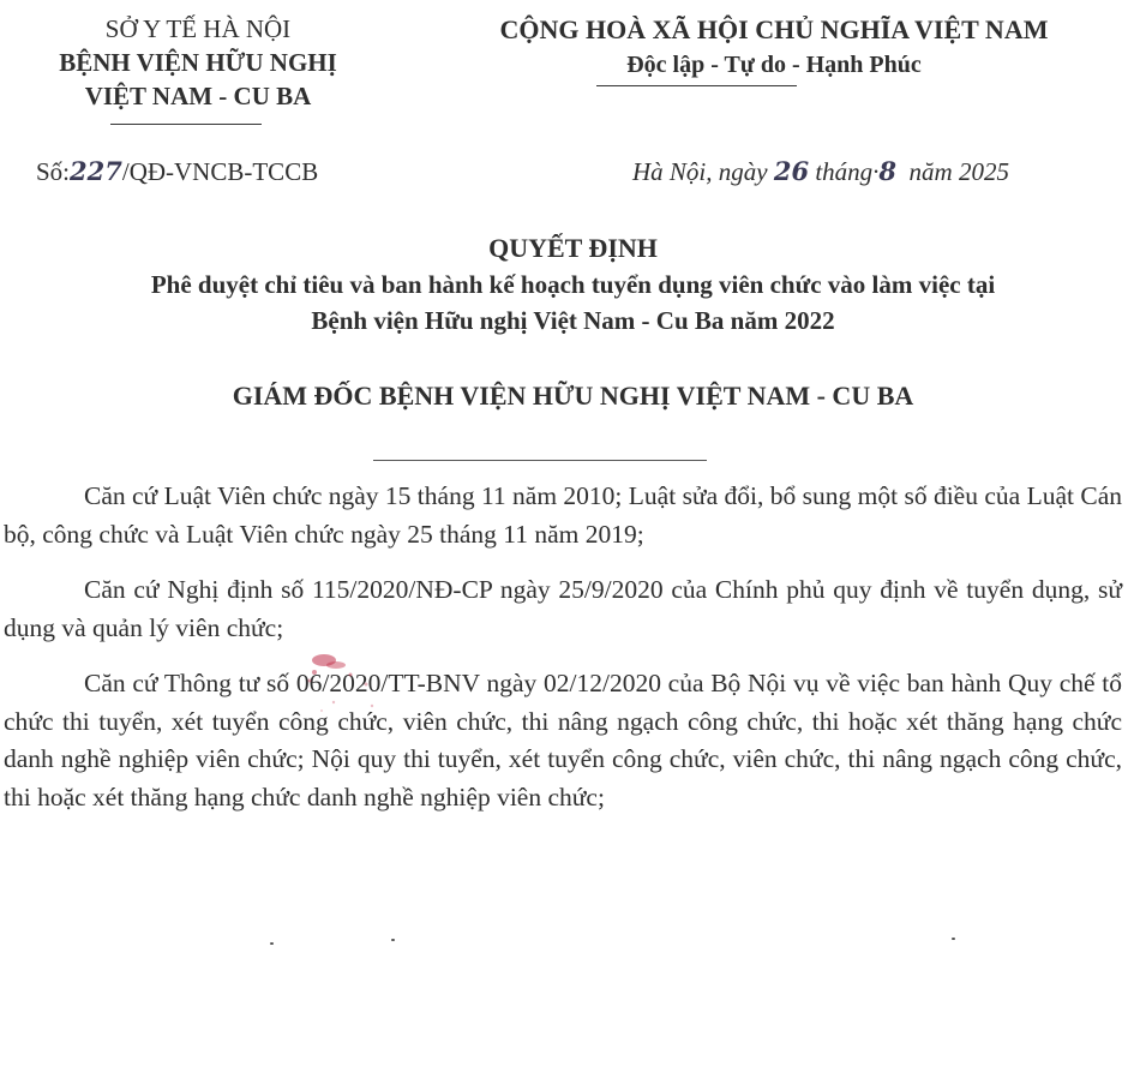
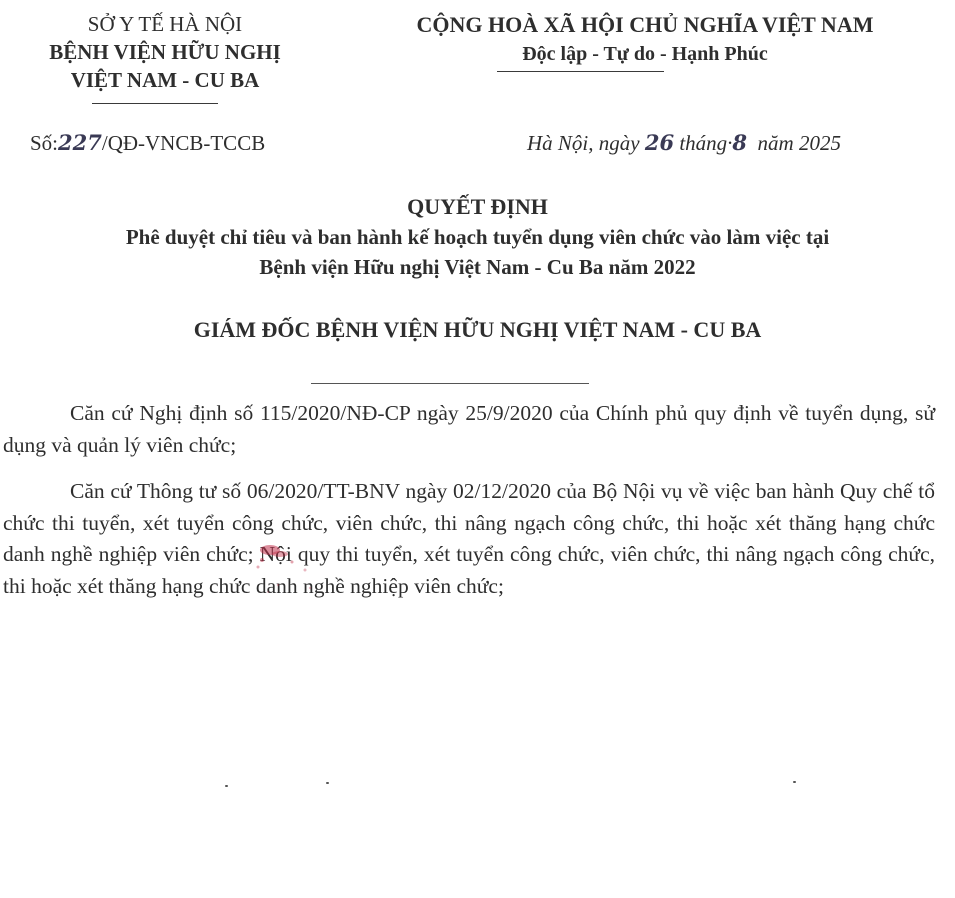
  SỞ Y TẾ HÀ NỘI
  BỆNH VIỆN HỮU NGHỊ
  VIỆT NAM - CU BA
  CỘNG HOÀ XÃ HỘI CHỦ NGHĨA VIỆT NAM
  Độc lập - Tự do - Hạnh Phúc
  Số:227/QĐ-VNCB-TCCB
  Hà Nội, ngày 26 tháng·8 năm 2025
  QUYẾT ĐỊNH
  Phê duyệt chỉ tiêu và ban hành kế hoạch tuyển dụng viên chức vào làm việc tại
  Bệnh viện Hữu nghị Việt Nam - Cu Ba năm 2022
  GIÁM ĐỐC BỆNH VIỆN HỮU NGHỊ VIỆT NAM - CU BA
- Căn cứ Luật Viên chức ngày 15 tháng 11 năm 2010; Luật sửa đổi, bổ sung một số điều của Luật Cán bộ, công chức và Luật Viên chức ngày 25 tháng 11 năm 2019;
  Căn cứ Nghị định số 115/2020/NĐ-CP ngày 25/9/2020 của Chính phủ quy định về tuyển dụng, sử dụng và quản lý viên chức;
  Căn cứ Thông tư số 06/2020/TT-BNV ngày 02/12/2020 của Bộ Nội vụ về việc ban hành Quy chế tổ chức thi tuyển, xét tuyển công chức, viên chức, thi nâng ngạch công chức, thi hoặc xét thăng hạng chức danh nghề nghiệp viên chức; Nội quy thi tuyển, xét tuyển công chức, viên chức, thi nâng ngạch công chức, thi hoặc xét thăng hạng chức danh nghề nghiệp viên chức;
